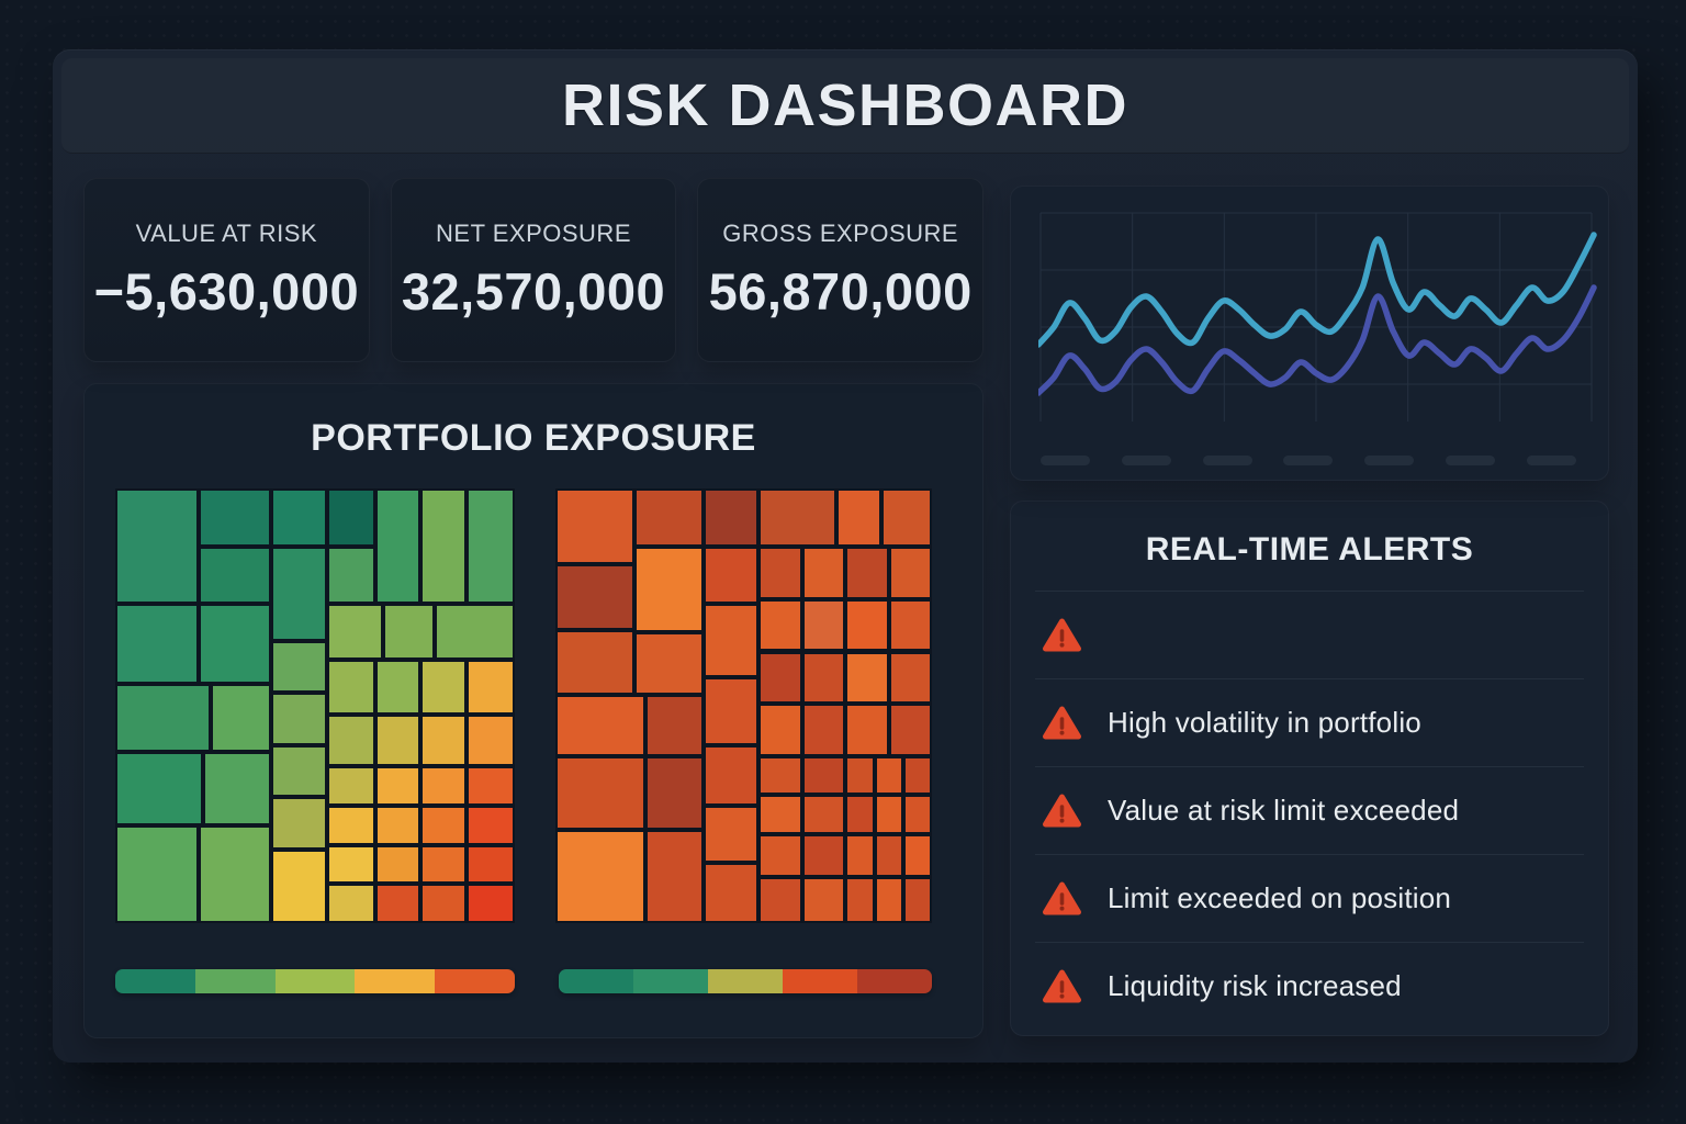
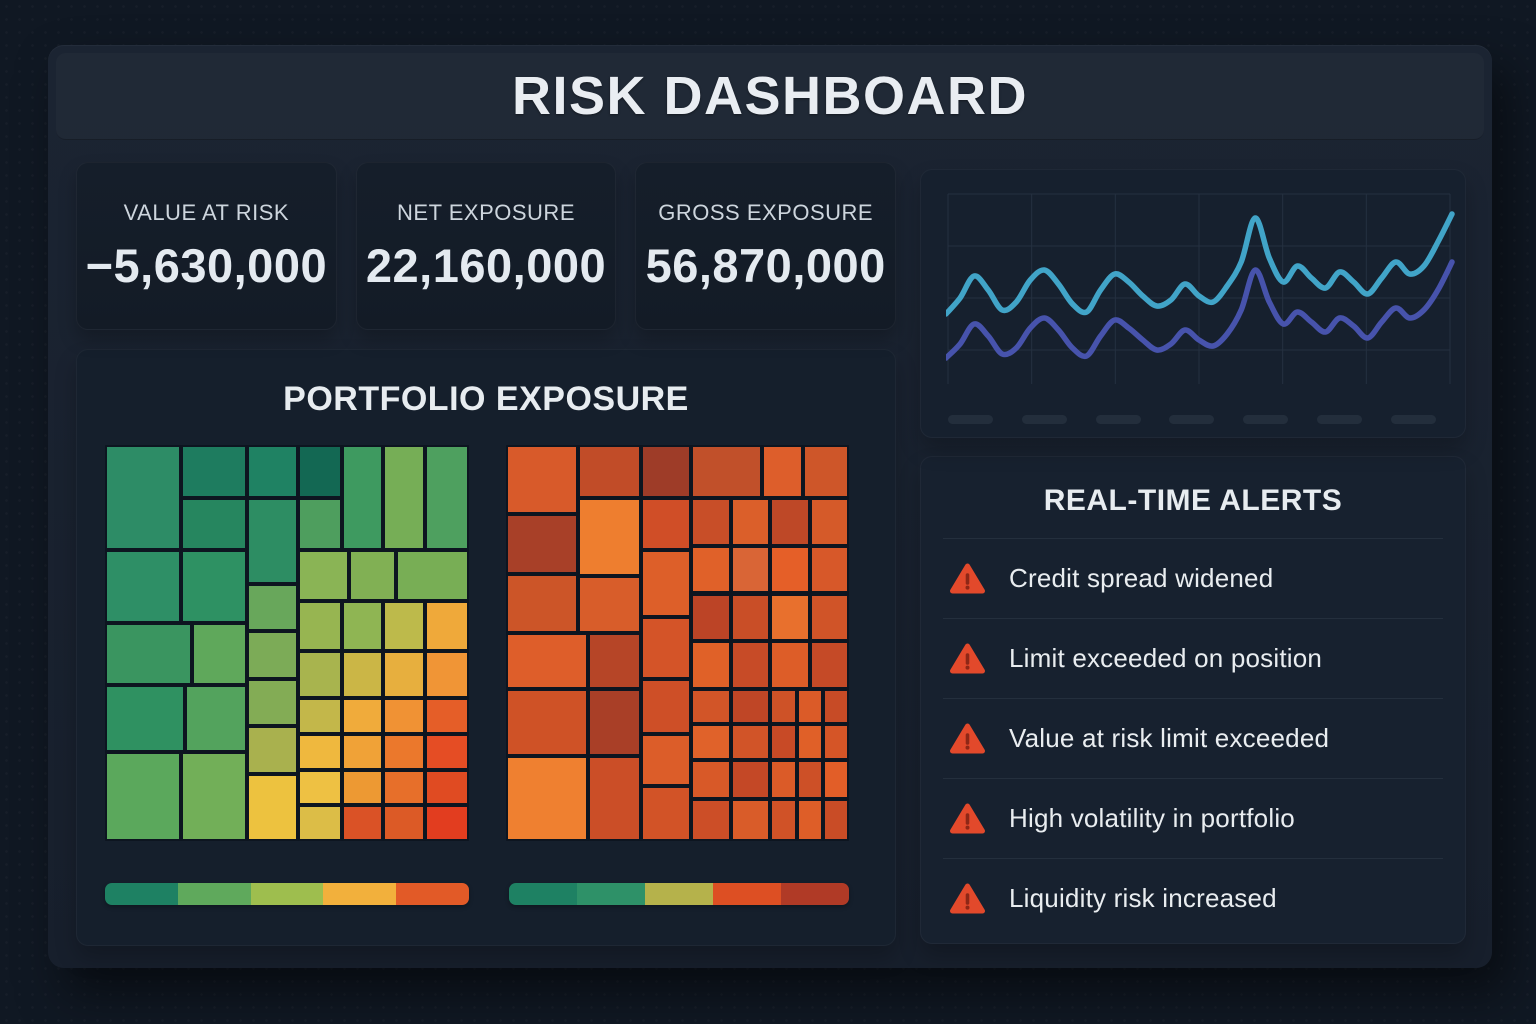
  RISK DASHBOARD
  VALUE AT RISK
  −5,630,000
  NET EXPOSURE
- 32,570,000
+ 22,160,000
  GROSS EXPOSURE
  56,870,000
  PORTFOLIO EXPOSURE
  REAL-TIME ALERTS
+ Credit spread widened
- High volatility in portfolio
+ Limit exceeded on position
  Value at risk limit exceeded
- Limit exceeded on position
+ High volatility in portfolio
  Liquidity risk increased
